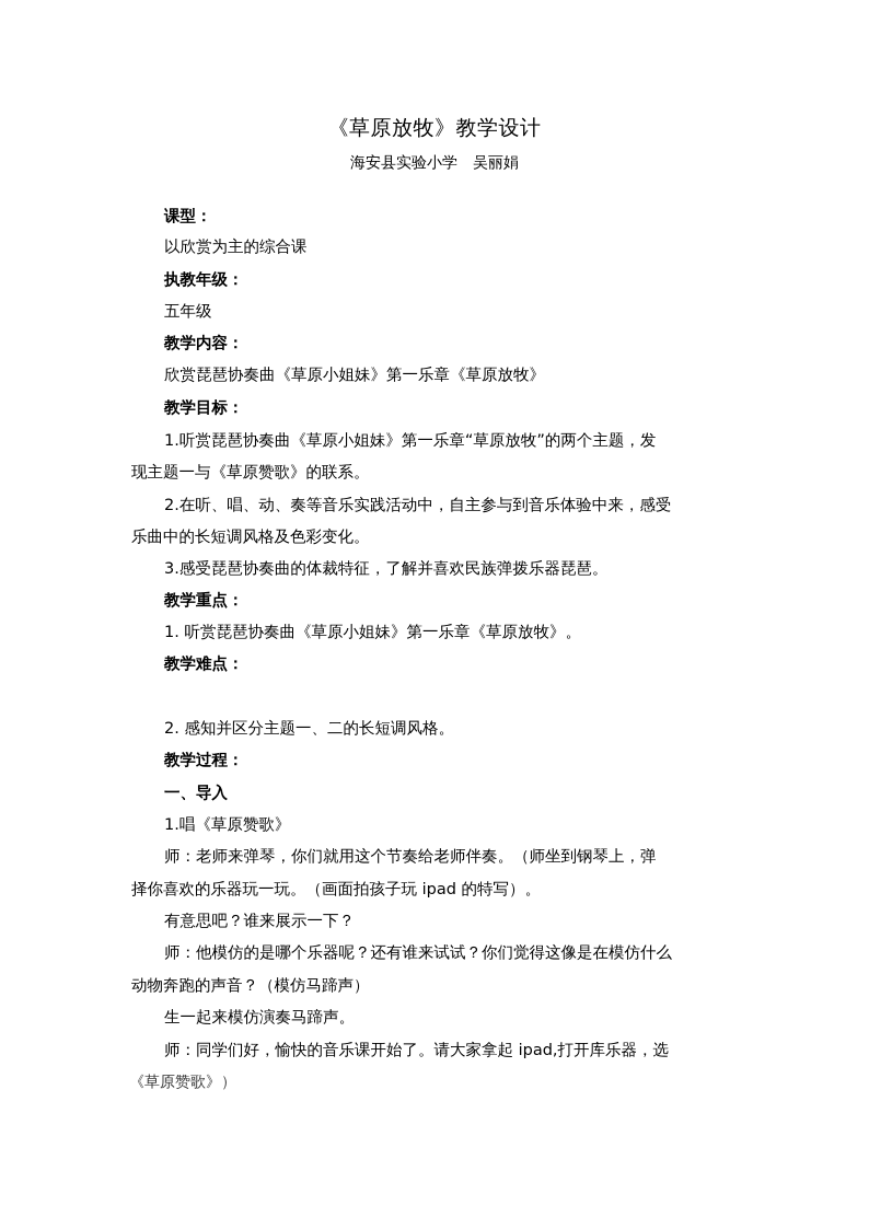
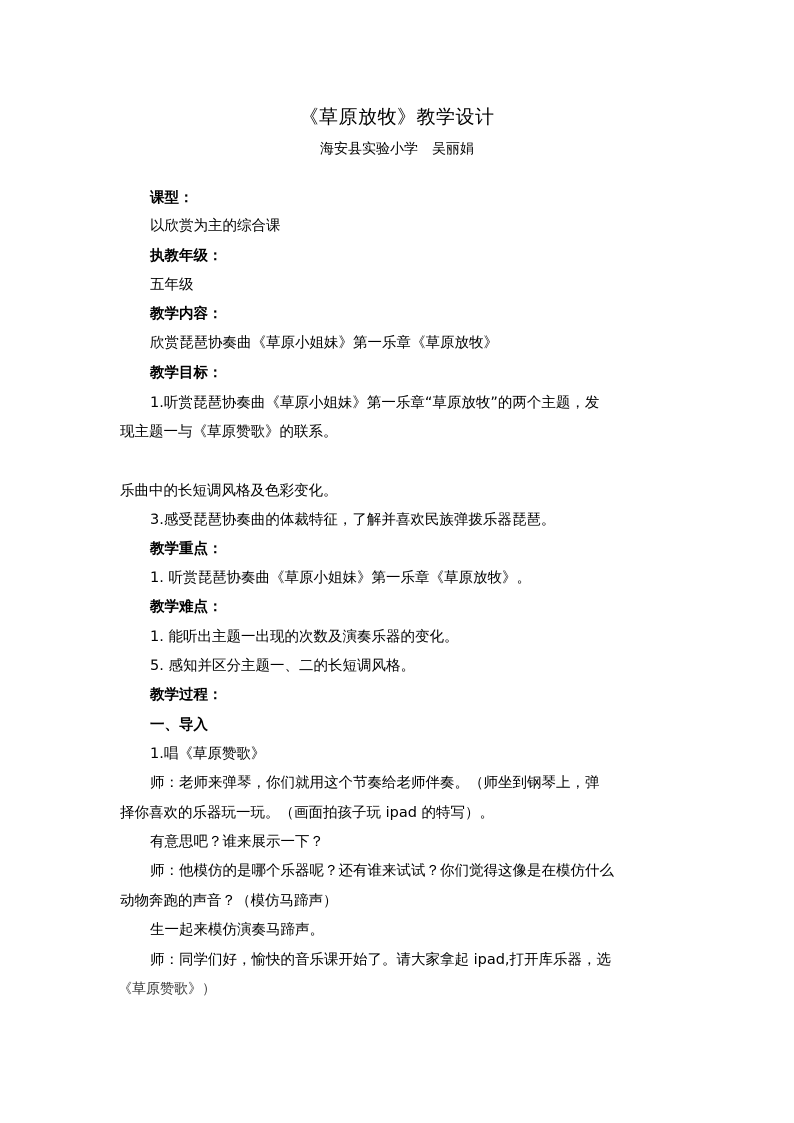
  《草原放牧》教学设计
  海安县实验小学 吴丽娟
  课型：
  以欣赏为主的综合课
  执教年级：
  五年级
  教学内容：
  欣赏琵琶协奏曲《草原小姐妹》第一乐章《草原放牧》
  教学目标：
  1.听赏琵琶协奏曲《草原小姐妹》第一乐章“草原放牧”的两个主题，发
  现主题一与《草原赞歌》的联系。
- 2.在听、唱、动、奏等音乐实践活动中，自主参与到音乐体验中来，感受
  乐曲中的长短调风格及色彩变化。
  3.感受琵琶协奏曲的体裁特征，了解并喜欢民族弹拨乐器琵琶。
  教学重点：
  1. 听赏琵琶协奏曲《草原小姐妹》第一乐章《草原放牧》。
  教学难点：
+ 1. 能听出主题一出现的次数及演奏乐器的变化。
- 2. 感知并区分主题一、二的长短调风格。
+ 5. 感知并区分主题一、二的长短调风格。
  教学过程：
  一、导入
  1.唱《草原赞歌》
  师：老师来弹琴，你们就用这个节奏给老师伴奏。（师坐到钢琴上，弹
  择你喜欢的乐器玩一玩。（画面拍孩子玩 ipad 的特写）。
  有意思吧？谁来展示一下？
  师：他模仿的是哪个乐器呢？还有谁来试试？你们觉得这像是在模仿什么
  动物奔跑的声音？（模仿马蹄声）
  生一起来模仿演奏马蹄声。
  师：同学们好，愉快的音乐课开始了。请大家拿起 ipad,打开库乐器，选
  《草原赞歌》）
